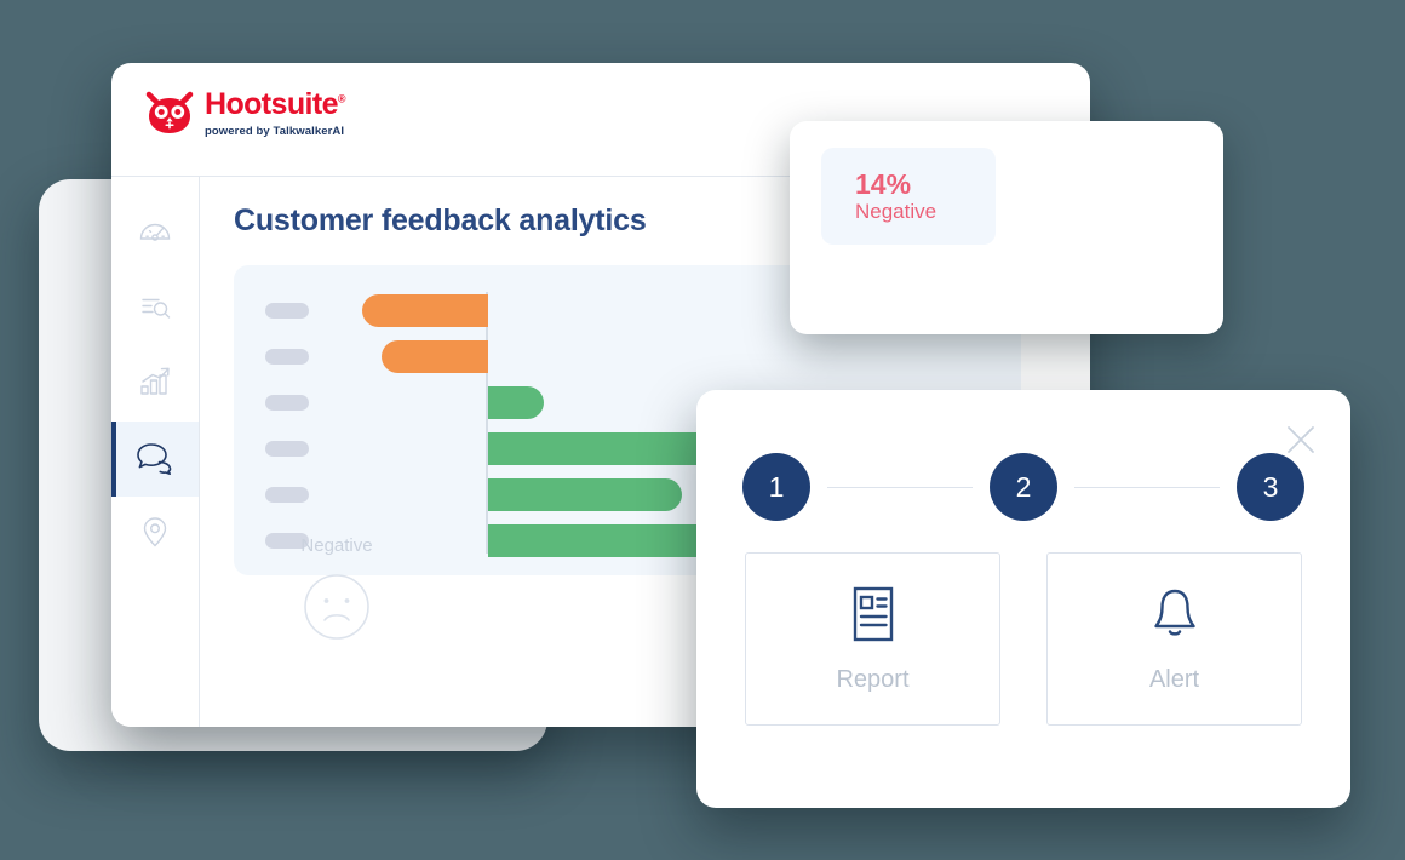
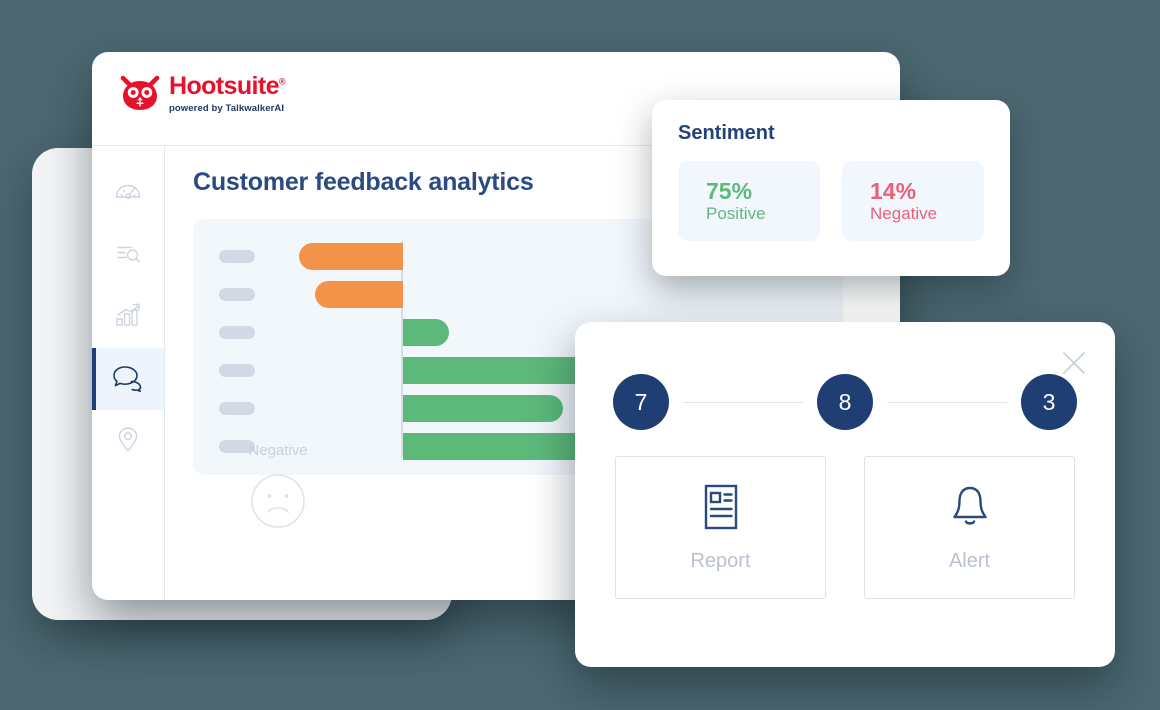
  Hootsuite®
  powered by TalkwalkerAI
  Customer feedback analytics
  Negative
+ Sentiment
+ 75%
+ Positive
  14%
  Negative
- 1
+ 7
- 2
+ 8
  3
  Report
  Alert
